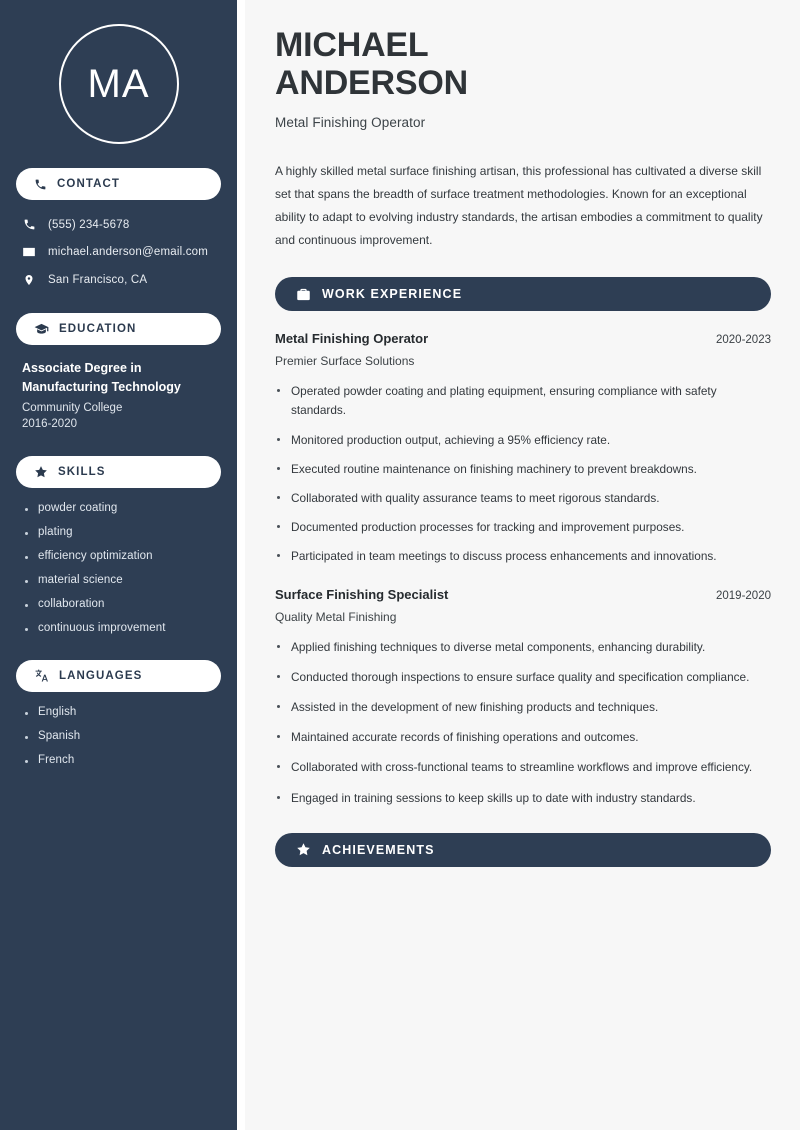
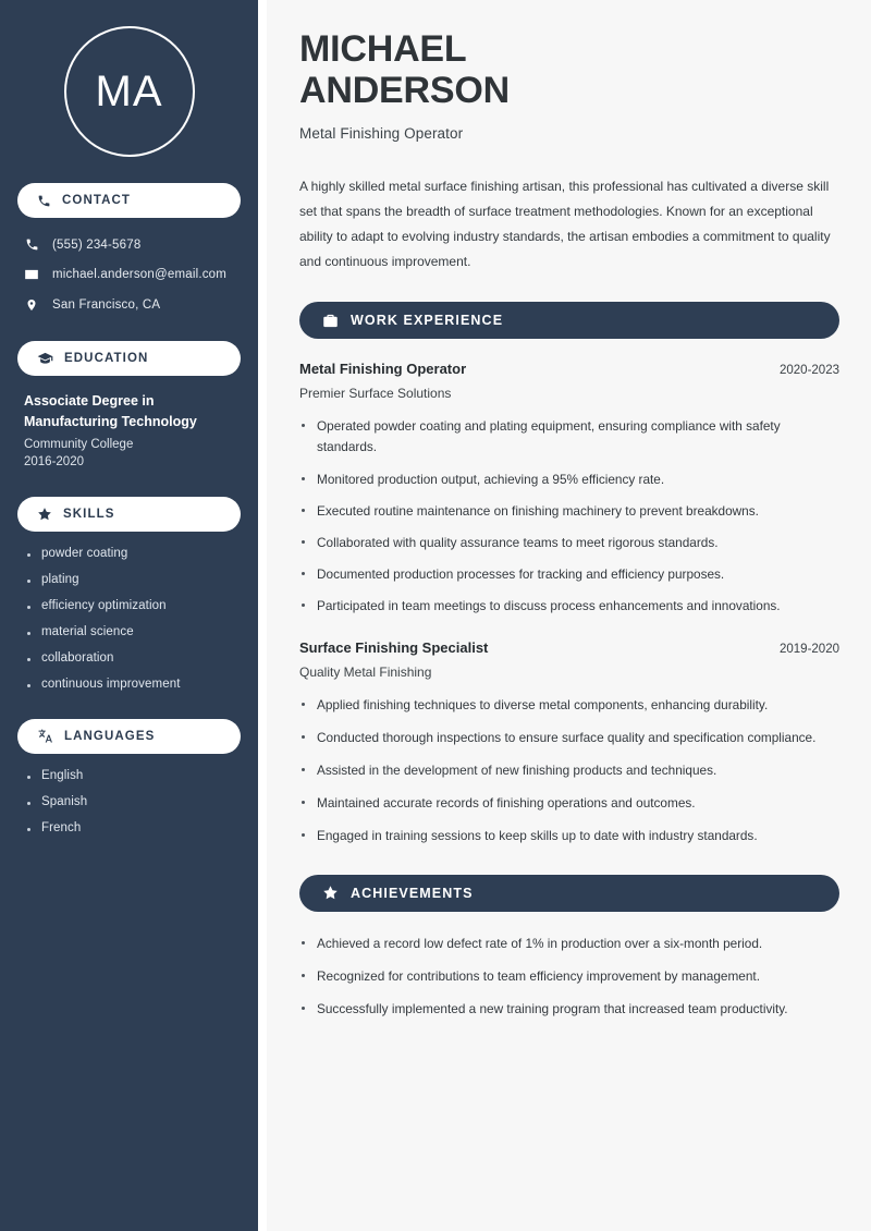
  MA
  CONTACT
  (555) 234-5678
  michael.anderson@email.com
  San Francisco, CA
  EDUCATION
  Associate Degree in Manufacturing Technology
  Community College
  2016-2020
  SKILLS
  powder coating
  plating
  efficiency optimization
  material science
  collaboration
  continuous improvement
  LANGUAGES
  English
  Spanish
  French
  MICHAEL
  ANDERSON
  Metal Finishing Operator
  A highly skilled metal surface finishing artisan, this professional has cultivated a diverse skill set that spans the breadth of surface treatment methodologies. Known for an exceptional ability to adapt to evolving industry standards, the artisan embodies a commitment to quality and continuous improvement.
  WORK EXPERIENCE
  Metal Finishing Operator
  2020-2023
  Premier Surface Solutions
  Operated powder coating and plating equipment, ensuring compliance with safety standards.
  Monitored production output, achieving a 95% efficiency rate.
  Executed routine maintenance on finishing machinery to prevent breakdowns.
  Collaborated with quality assurance teams to meet rigorous standards.
- Documented production processes for tracking and improvement purposes.
+ Documented production processes for tracking and efficiency purposes.
  Participated in team meetings to discuss process enhancements and innovations.
  Surface Finishing Specialist
  2019-2020
  Quality Metal Finishing
  Applied finishing techniques to diverse metal components, enhancing durability.
  Conducted thorough inspections to ensure surface quality and specification compliance.
  Assisted in the development of new finishing products and techniques.
  Maintained accurate records of finishing operations and outcomes.
- Collaborated with cross-functional teams to streamline workflows and improve efficiency.
  Engaged in training sessions to keep skills up to date with industry standards.
  ACHIEVEMENTS
+ Achieved a record low defect rate of 1% in production over a six-month period.
+ Recognized for contributions to team efficiency improvement by management.
+ Successfully implemented a new training program that increased team productivity.
